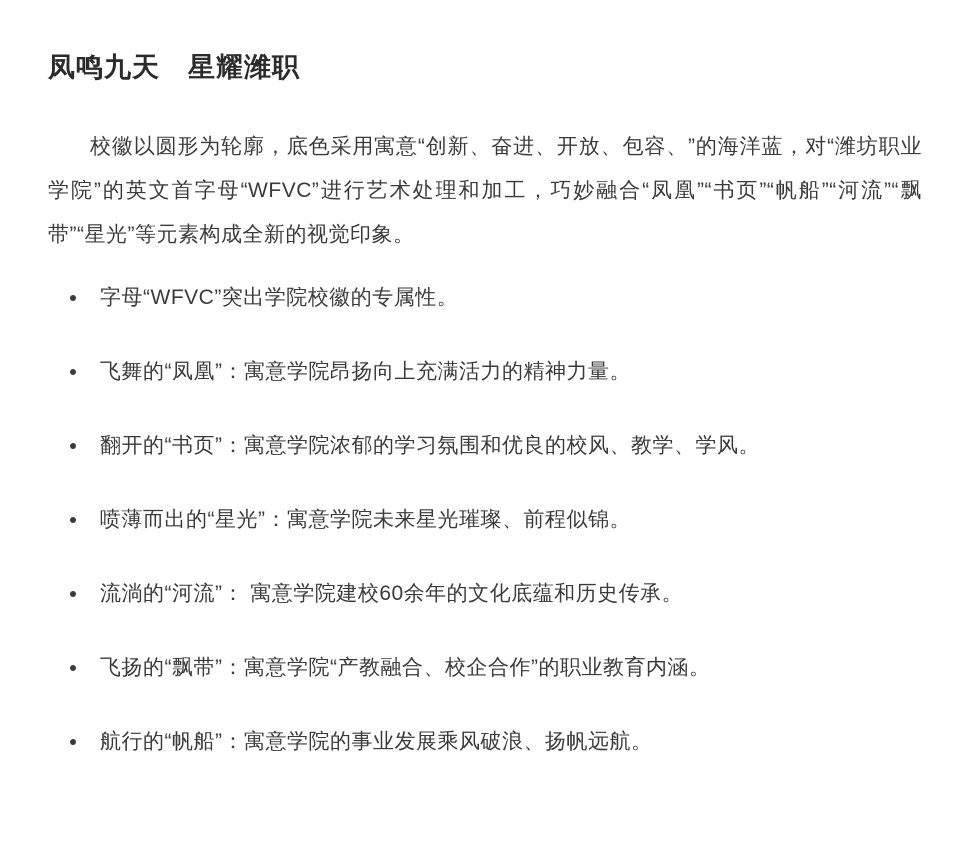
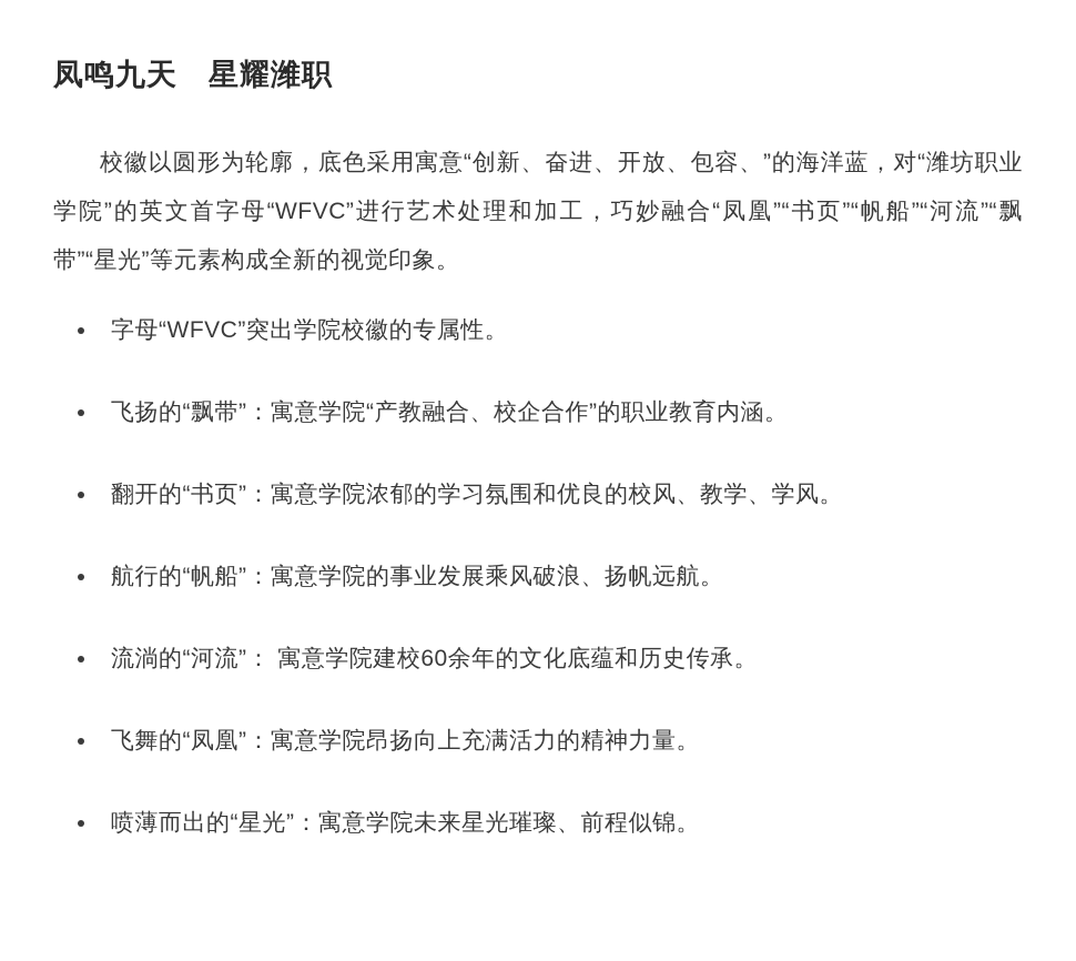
  凤鸣九天 星耀潍职
  校徽以圆形为轮廓，底色采用寓意“创新、奋进、开放、包容、”的海洋蓝，对“潍坊职业学院”的英文首字母“WFVC”进行艺术处理和加工，巧妙融合“凤凰”“书页”“帆船”“河流”“飘带”“星光”等元素构成全新的视觉印象。
  字母“WFVC”突出学院校徽的专属性。
- 飞舞的“凤凰”：寓意学院昂扬向上充满活力的精神力量。
+ 飞扬的“飘带”：寓意学院“产教融合、校企合作”的职业教育内涵。
  翻开的“书页”：寓意学院浓郁的学习氛围和优良的校风、教学、学风。
- 喷薄而出的“星光”：寓意学院未来星光璀璨、前程似锦。
+ 航行的“帆船”：寓意学院的事业发展乘风破浪、扬帆远航。
  流淌的“河流”： 寓意学院建校60余年的文化底蕴和历史传承。
- 飞扬的“飘带”：寓意学院“产教融合、校企合作”的职业教育内涵。
+ 飞舞的“凤凰”：寓意学院昂扬向上充满活力的精神力量。
- 航行的“帆船”：寓意学院的事业发展乘风破浪、扬帆远航。
+ 喷薄而出的“星光”：寓意学院未来星光璀璨、前程似锦。
